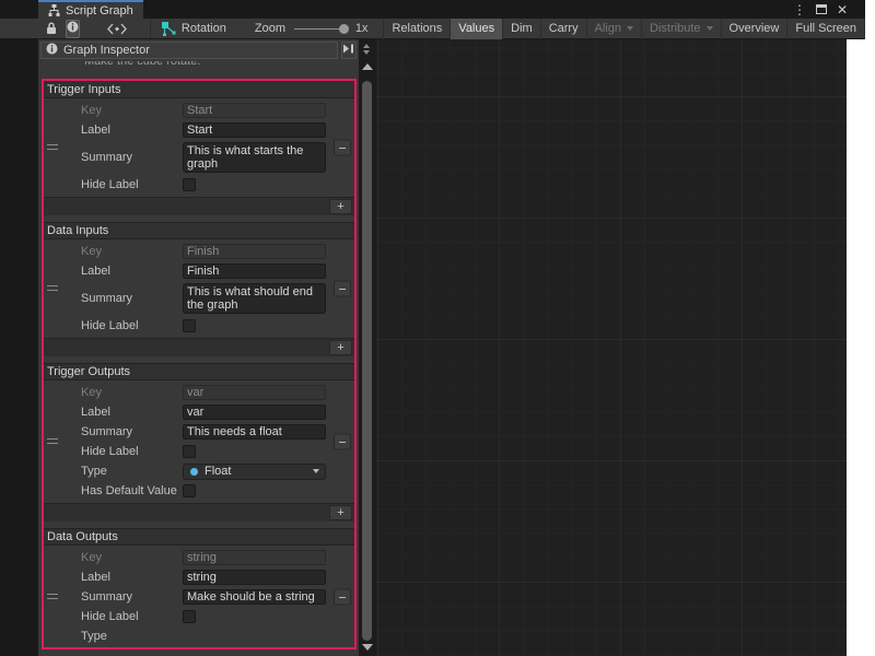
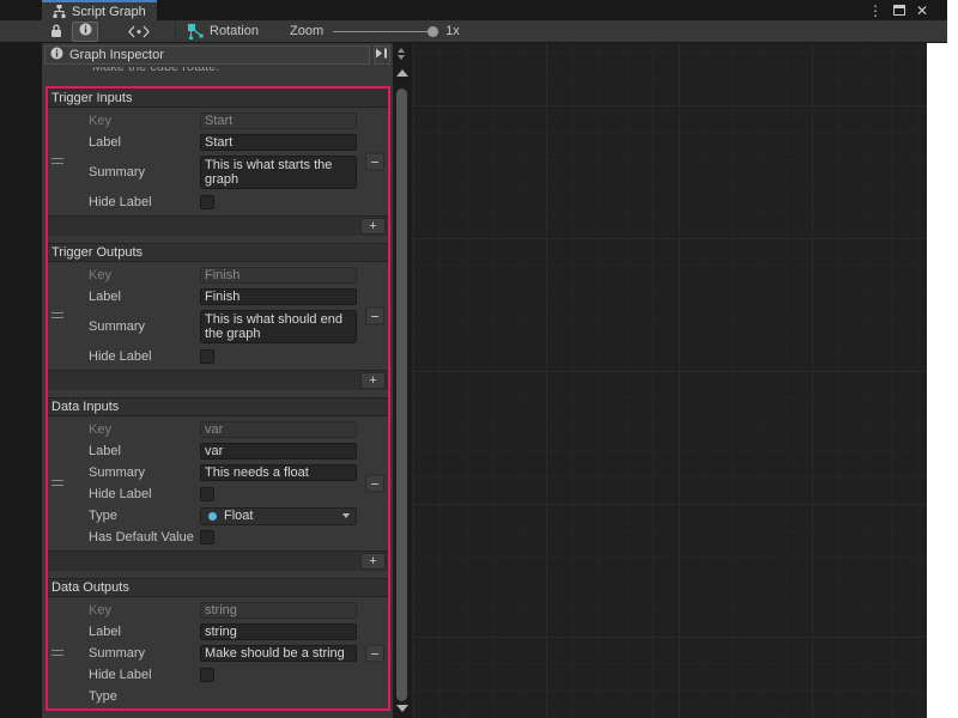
  Script Graph
  ⋮
  ✕
  Rotation
  Zoom
  1x
- Relations
- Values
- Dim
- Carry
- Align
- Distribute
- Overview
- Full Screen
  Graph Inspector
  Make the cube rotate.
  Trigger Inputs
  Key
  Start
  Label
  Start
  Summary
  This is what starts the graph
  Hide Label
  −
  +
- Data Inputs
+ Trigger Outputs
  Key
  Finish
  Label
  Finish
  Summary
  This is what should end the graph
  Hide Label
  −
  +
- Trigger Outputs
+ Data Inputs
  Key
  var
  Label
  var
  Summary
  This needs a float
  Hide Label
  Type
  Float
  Has Default Value
  −
  +
  Data Outputs
  Key
  string
  Label
  string
  Summary
  Make should be a string
  Hide Label
  Type
  −
